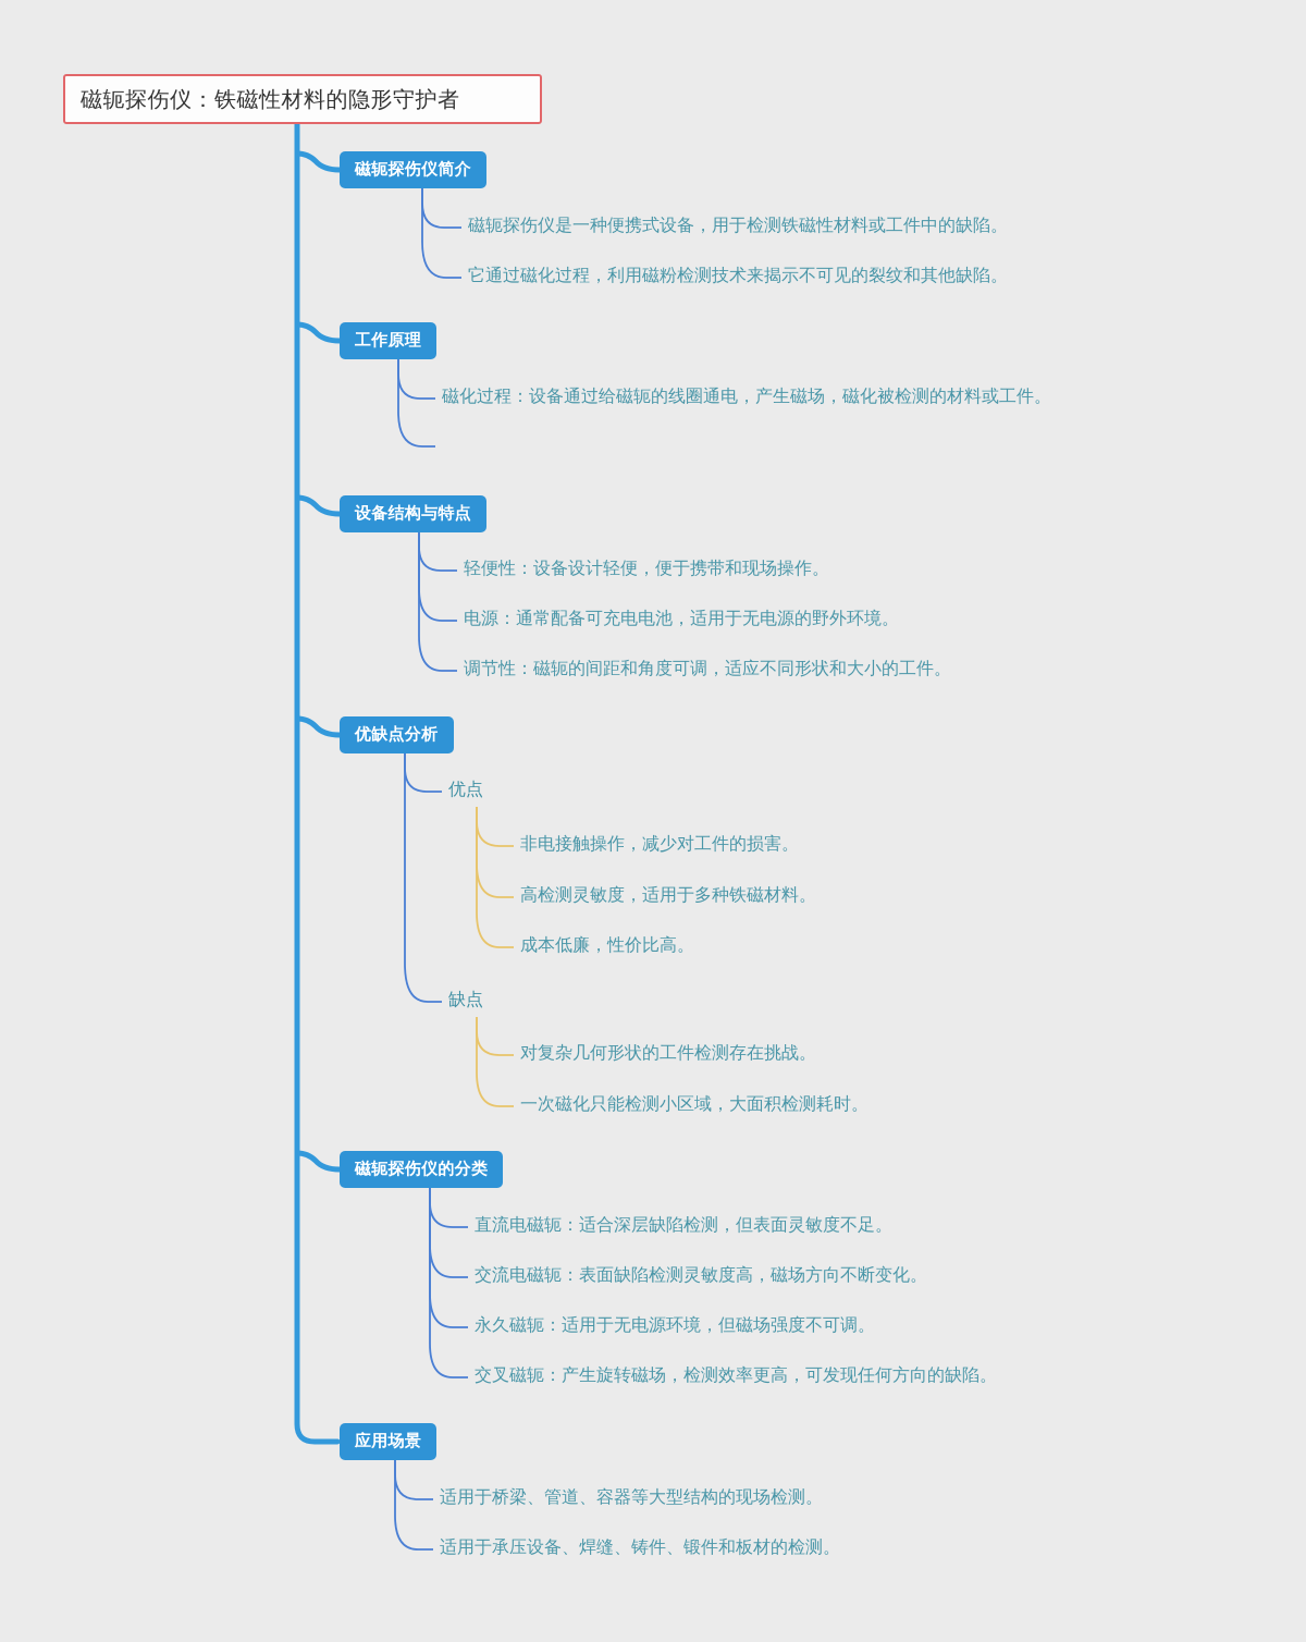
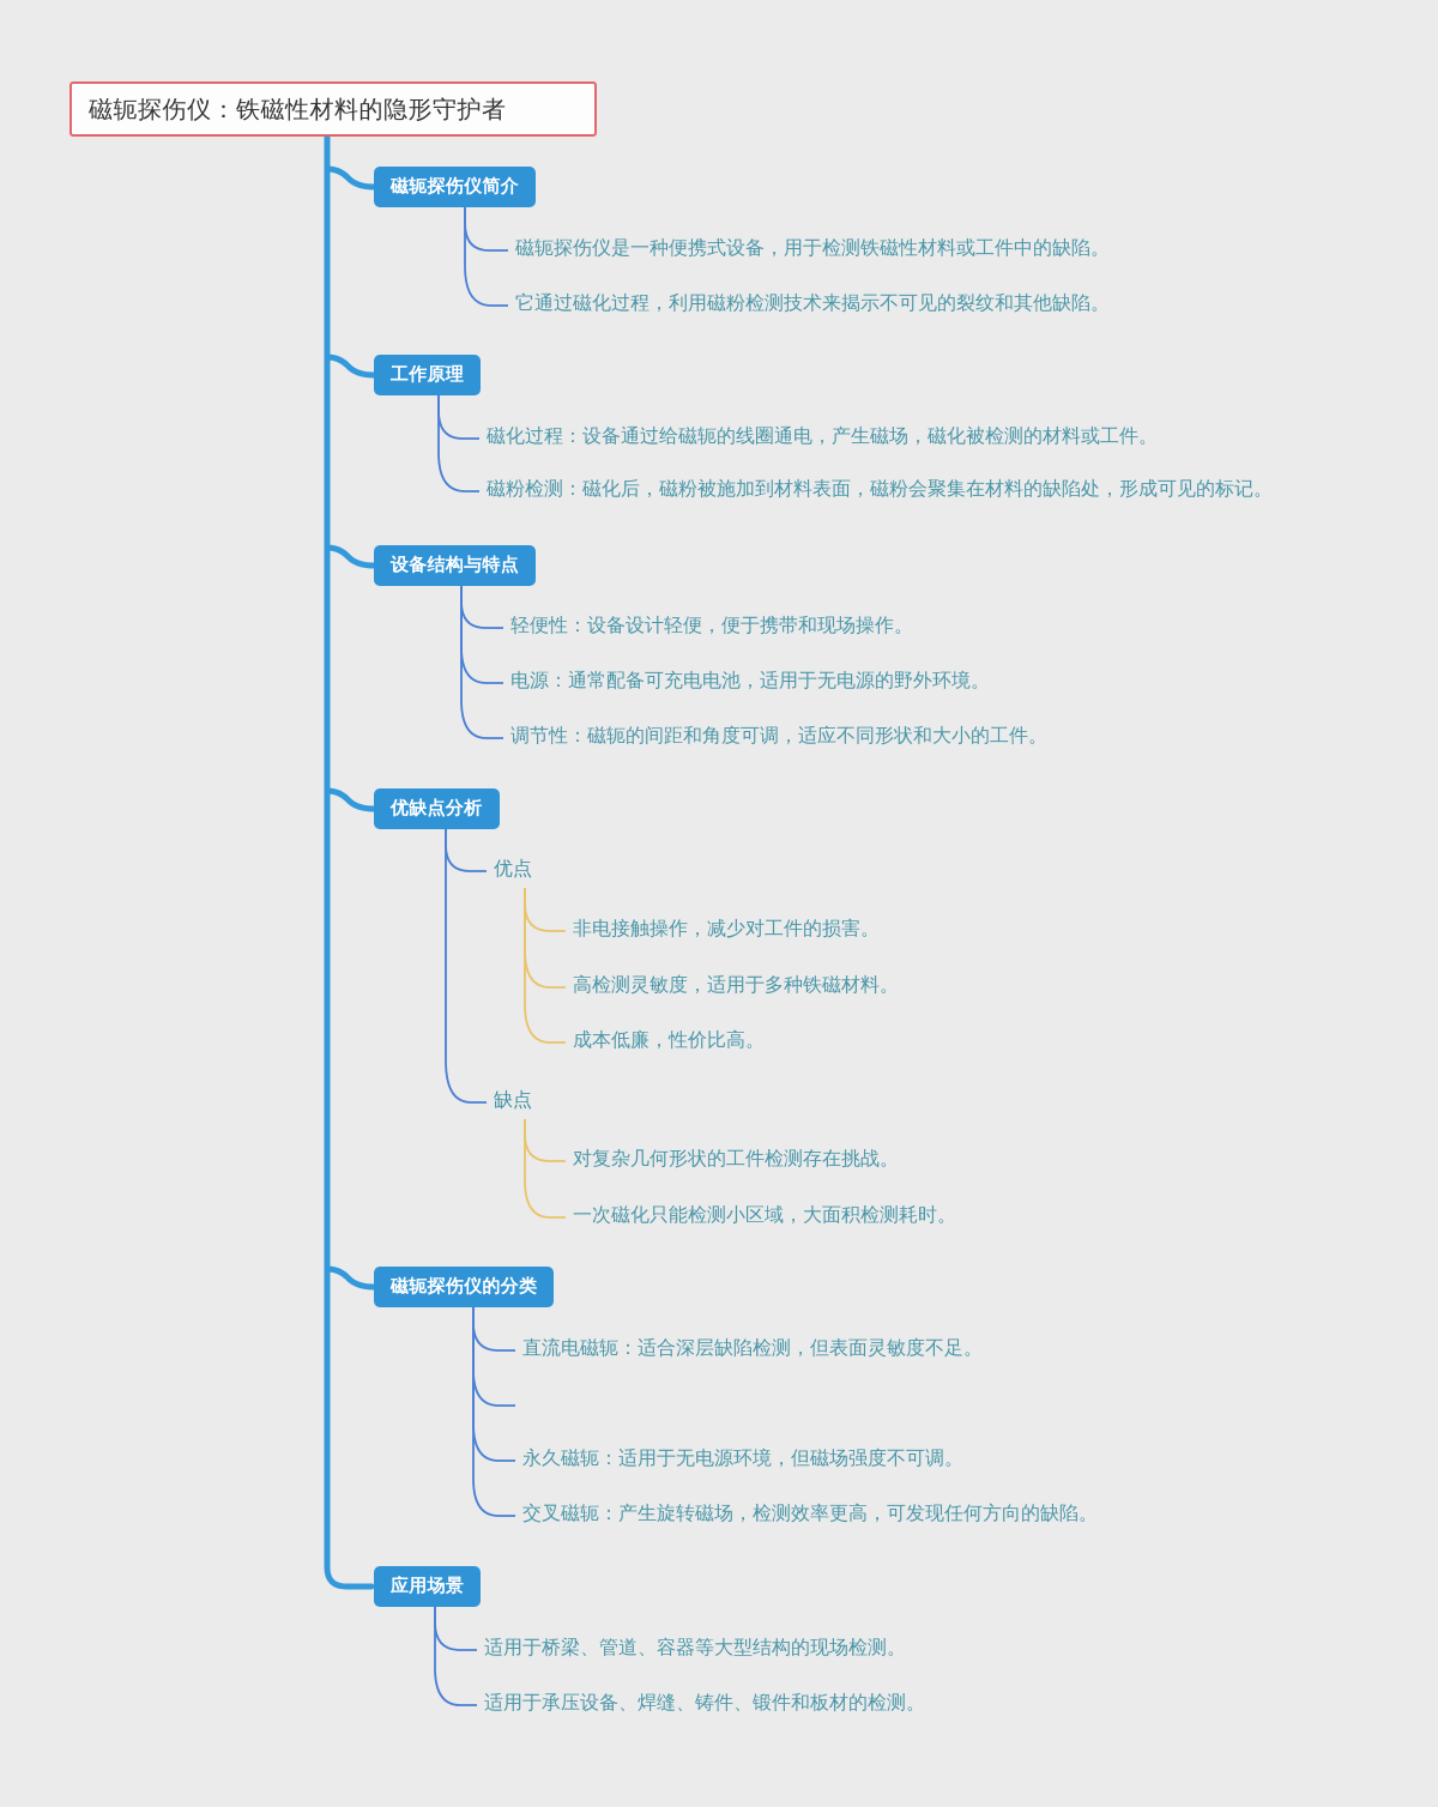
  磁轭探伤仪：铁磁性材料的隐形守护者
  磁轭探伤仪简介
  工作原理
  设备结构与特点
  优缺点分析
  磁轭探伤仪的分类
  应用场景
  磁轭探伤仪是一种便携式设备，用于检测铁磁性材料或工件中的缺陷。
  它通过磁化过程，利用磁粉检测技术来揭示不可见的裂纹和其他缺陷。
  磁化过程：设备通过给磁轭的线圈通电，产生磁场，磁化被检测的材料或工件。
+ 磁粉检测：磁化后，磁粉被施加到材料表面，磁粉会聚集在材料的缺陷处，形成可见的标记。
  轻便性：设备设计轻便，便于携带和现场操作。
  电源：通常配备可充电电池，适用于无电源的野外环境。
  调节性：磁轭的间距和角度可调，适应不同形状和大小的工件。
  优点
  非电接触操作，减少对工件的损害。
  高检测灵敏度，适用于多种铁磁材料。
  成本低廉，性价比高。
  缺点
  对复杂几何形状的工件检测存在挑战。
  一次磁化只能检测小区域，大面积检测耗时。
  直流电磁轭：适合深层缺陷检测，但表面灵敏度不足。
- 交流电磁轭：表面缺陷检测灵敏度高，磁场方向不断变化。
  永久磁轭：适用于无电源环境，但磁场强度不可调。
  交叉磁轭：产生旋转磁场，检测效率更高，可发现任何方向的缺陷。
  适用于桥梁、管道、容器等大型结构的现场检测。
  适用于承压设备、焊缝、铸件、锻件和板材的检测。
